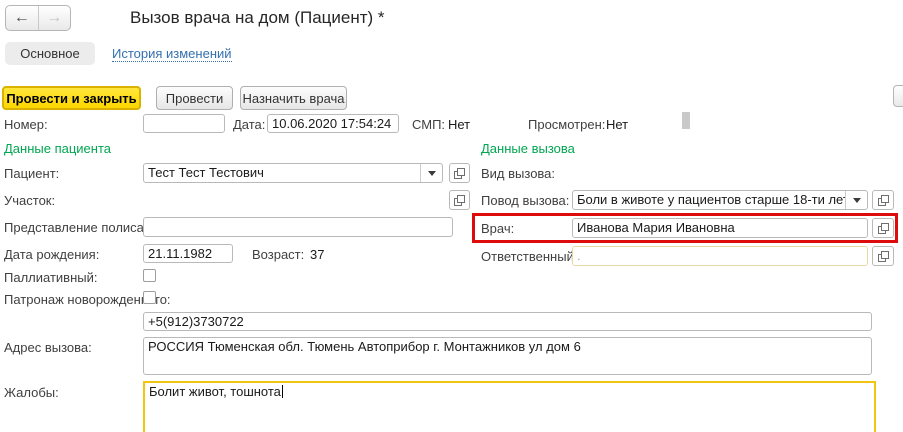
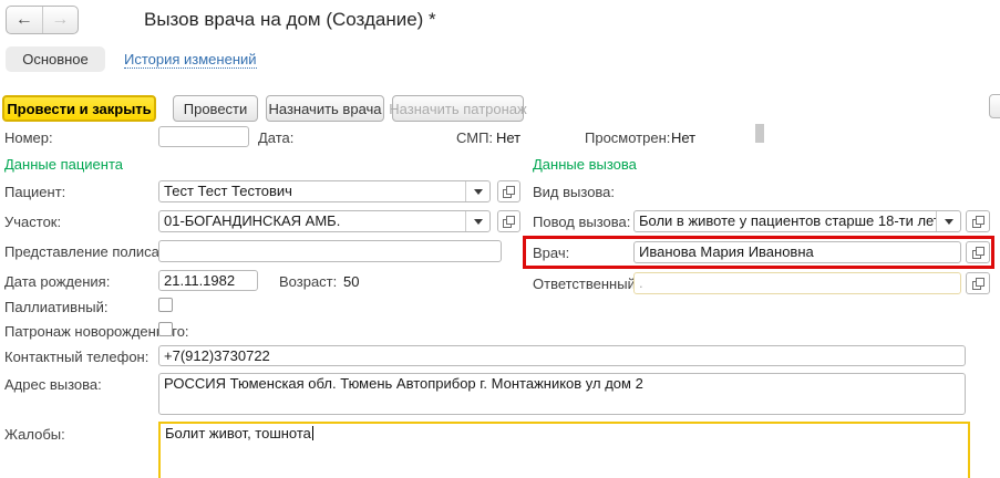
  ←
  →
- Вызов врача на дом (Пациент) *
+ Вызов врача на дом (Создание) *
  Основное
  История изменений
  Провести и закрыть
  Провести
  Назначить врача
+ Назначить патронаж
  Номер:
  Дата:
- 10.06.2020 17:54:24
  СМП:
  Нет
  Просмотрен:
  Нет
  Данные пациента
  Данные вызова
  Пациент:
  Тест Тест Тестович
  Участок:
+ 01-БОГАНДИНСКАЯ АМБ.
  Представление полиса
  Дата рождения:
  21.11.1982
  Возраст:
- 37
+ 50
  Паллиативный:
  Патронаж новорожденго:
+ Контактный телефон:
- +5(912)3730722
+ +7(912)3730722
  Адрес вызова:
- РОССИЯ Тюменская обл. Тюмень Автоприбор г. Монтажников ул дом 6
+ РОССИЯ Тюменская обл. Тюмень Автоприбор г. Монтажников ул дом 2
  Жалобы:
  Болит живот, тошнота
  Вид вызова:
  Повод вызова:
  Боли в животе у пациентов старше 18-ти ле
  Врач:
  Иванова Мария Ивановна
  Ответственный
  .
